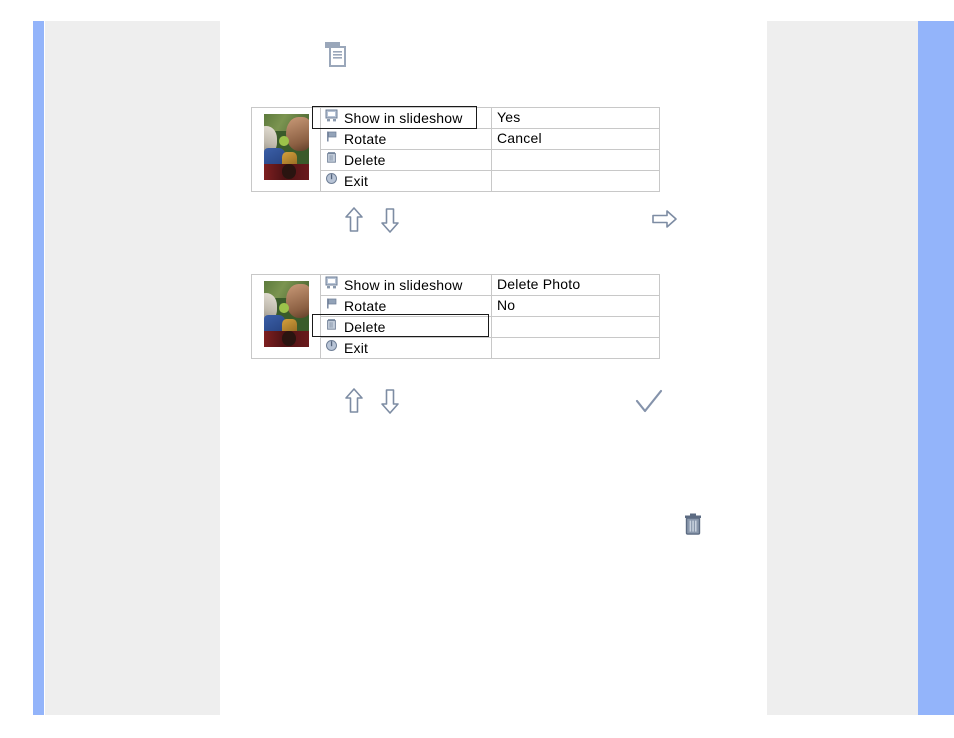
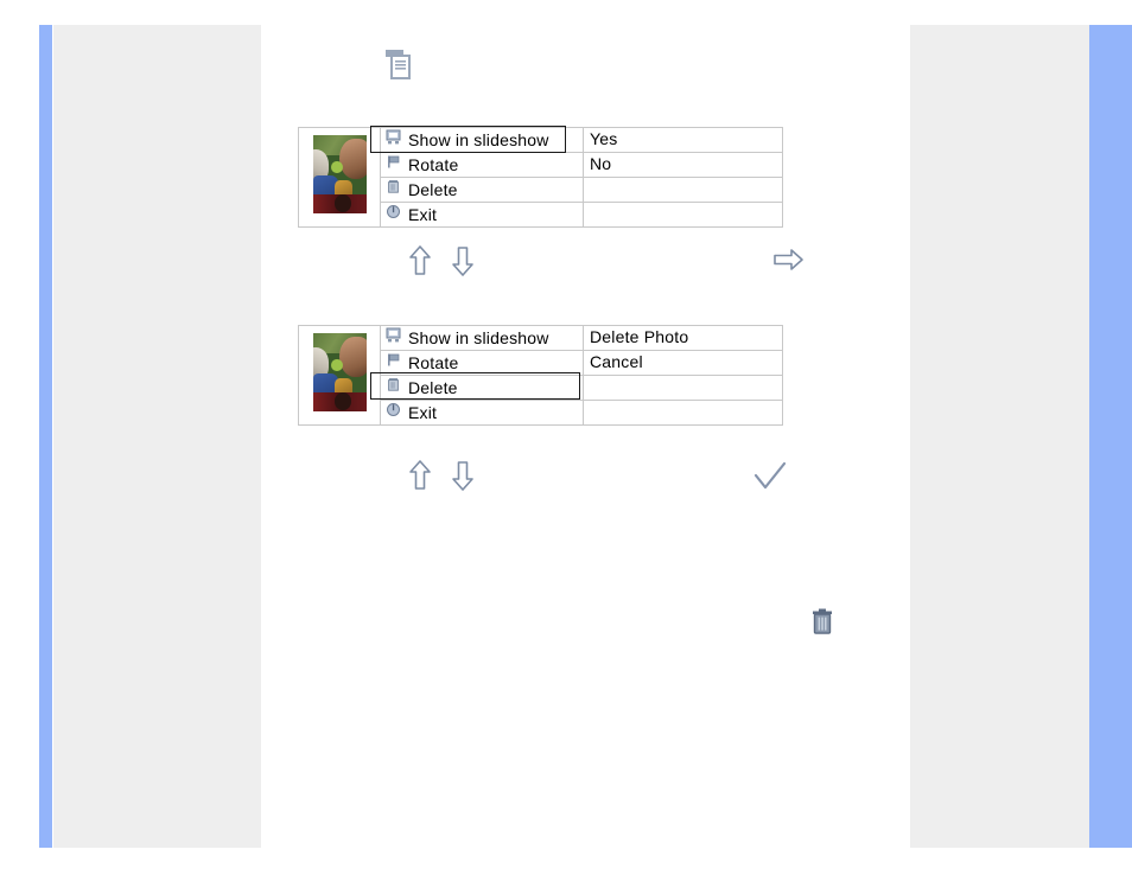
  	Show in slideshow	Yes
- Rotate	Cancel
+ Rotate	No
  Delete
  Exit
  	Show in slideshow	Delete Photo
- Rotate	No
+ Rotate	Cancel
  Delete
  Exit
